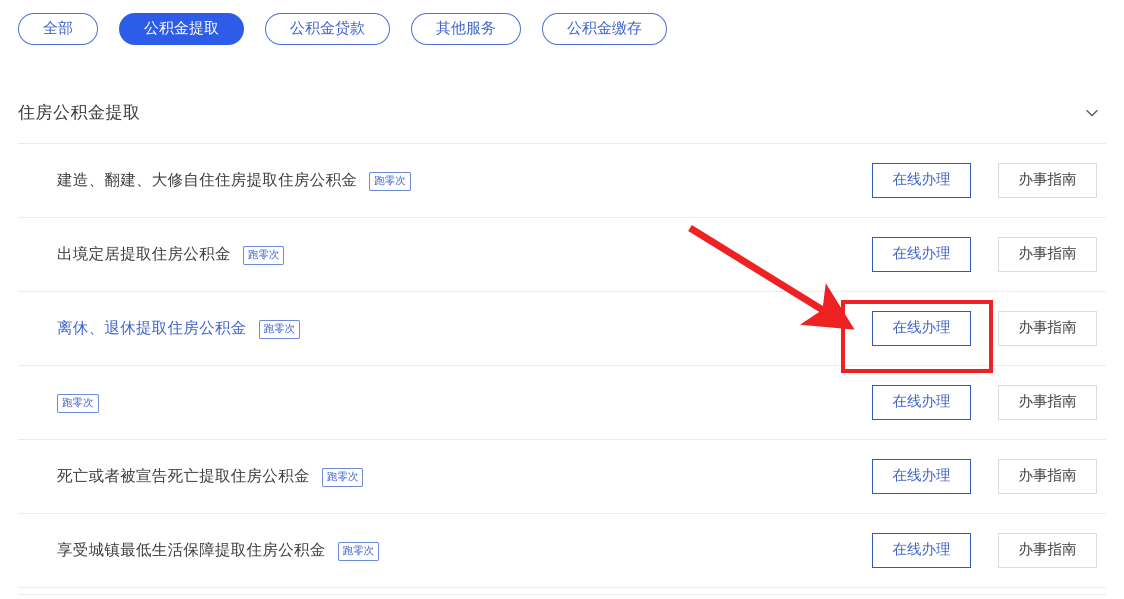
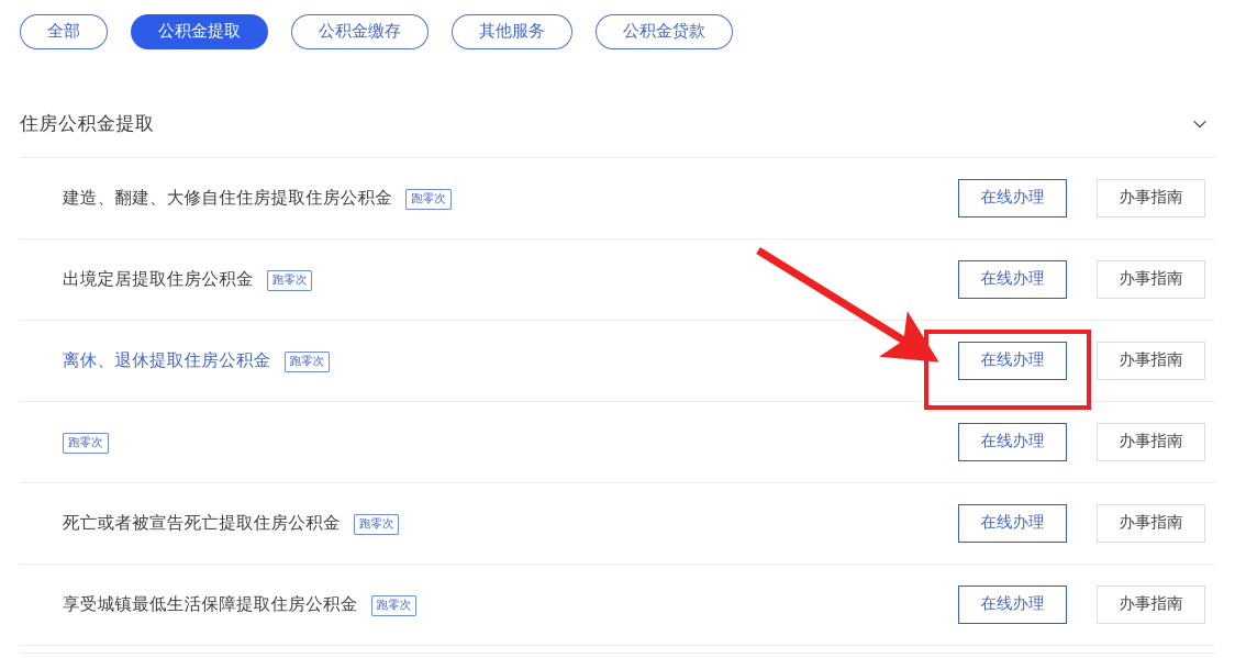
  全部
  公积金提取
- 公积金贷款
+ 公积金缴存
  其他服务
- 公积金缴存
+ 公积金贷款
  住房公积金提取
  建造、翻建、大修自住住房提取住房公积金
  跑零次
  在线办理
  办事指南
  出境定居提取住房公积金
  跑零次
  在线办理
  办事指南
  离休、退休提取住房公积金
  跑零次
  在线办理
  办事指南
  跑零次
  在线办理
  办事指南
  死亡或者被宣告死亡提取住房公积金
  跑零次
  在线办理
  办事指南
  享受城镇最低生活保障提取住房公积金
  跑零次
  在线办理
  办事指南
